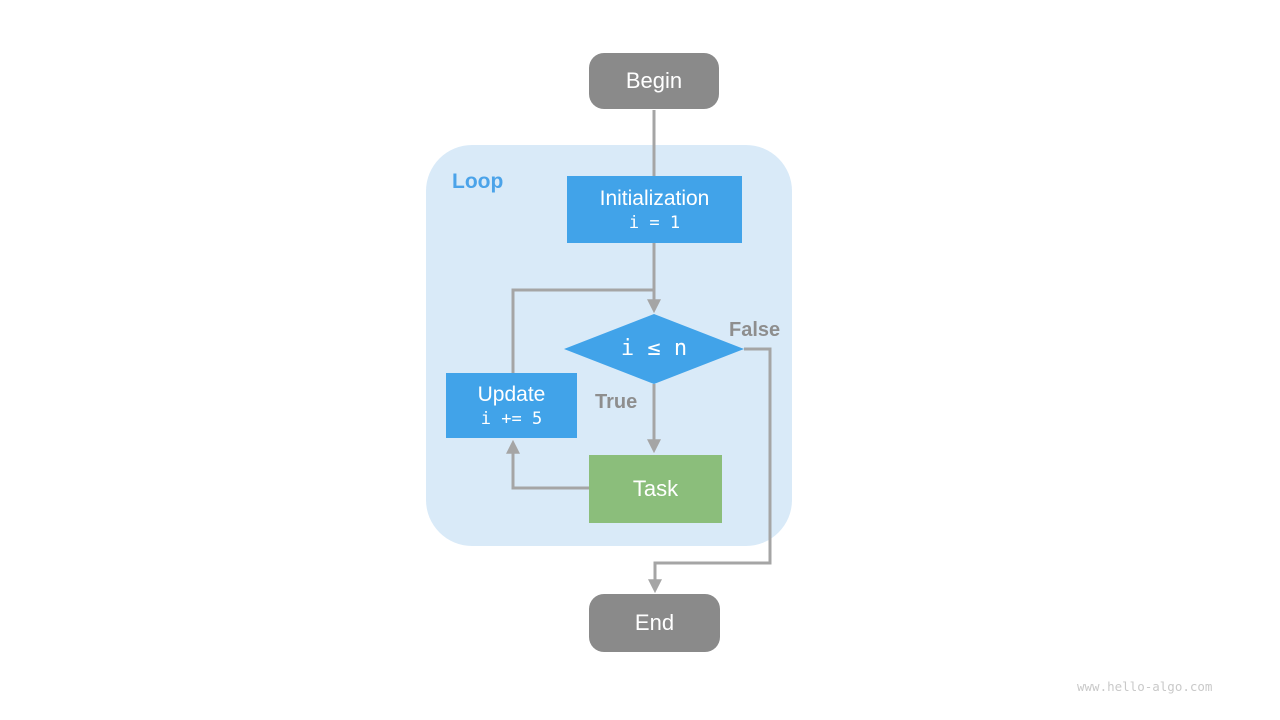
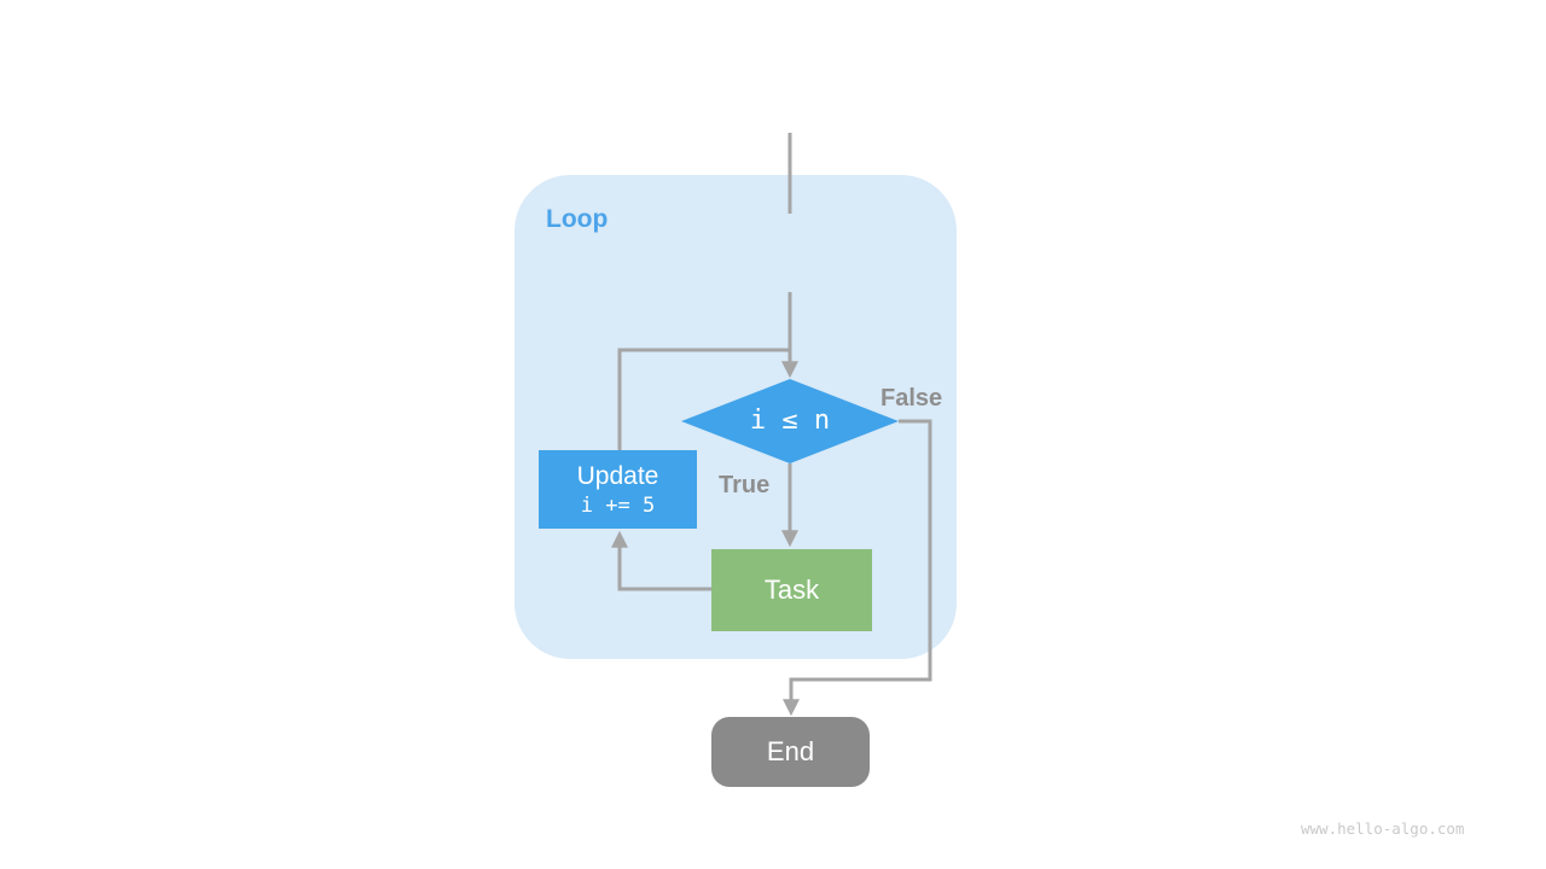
  Loop
- Begin
- Initialization
- i = 1
  i ≤ n
  Update
  i += 5
  Task
  End
  True
  False
  www.hello-algo.com
